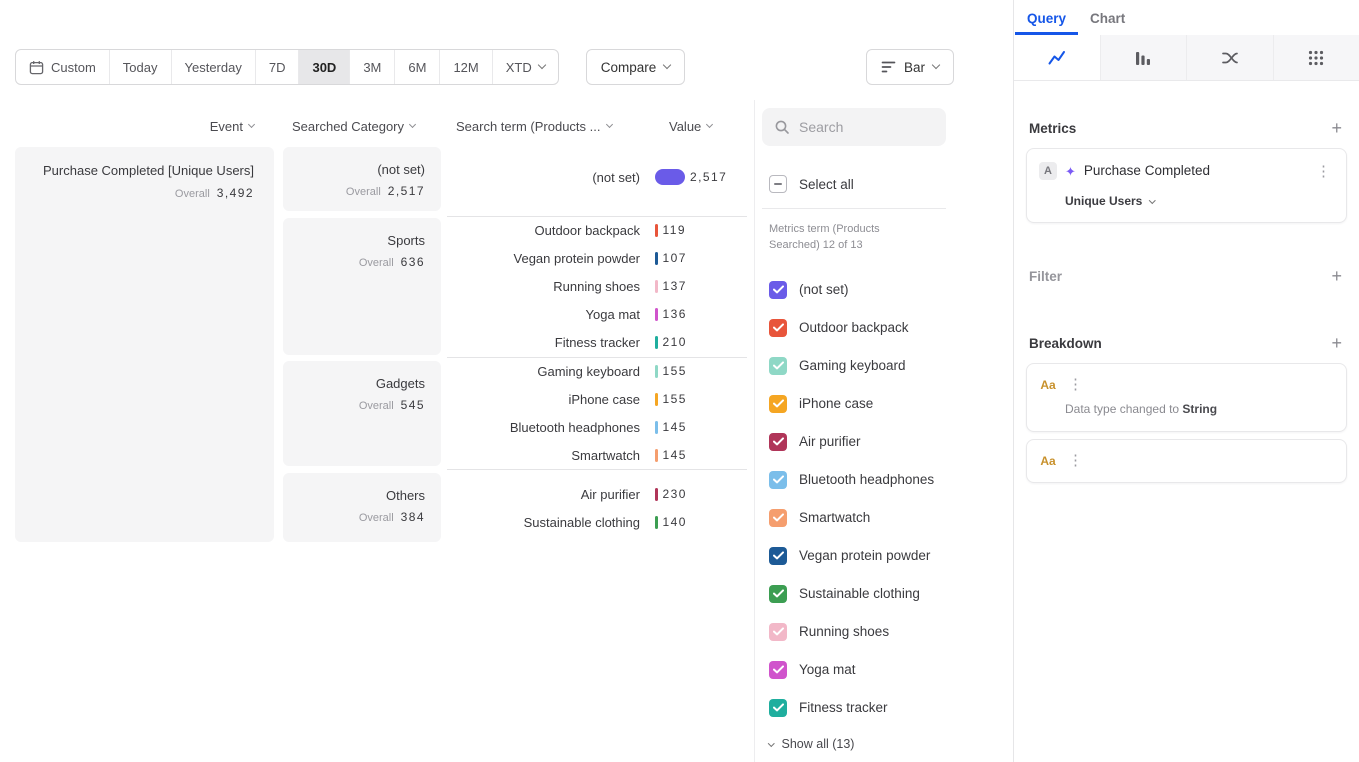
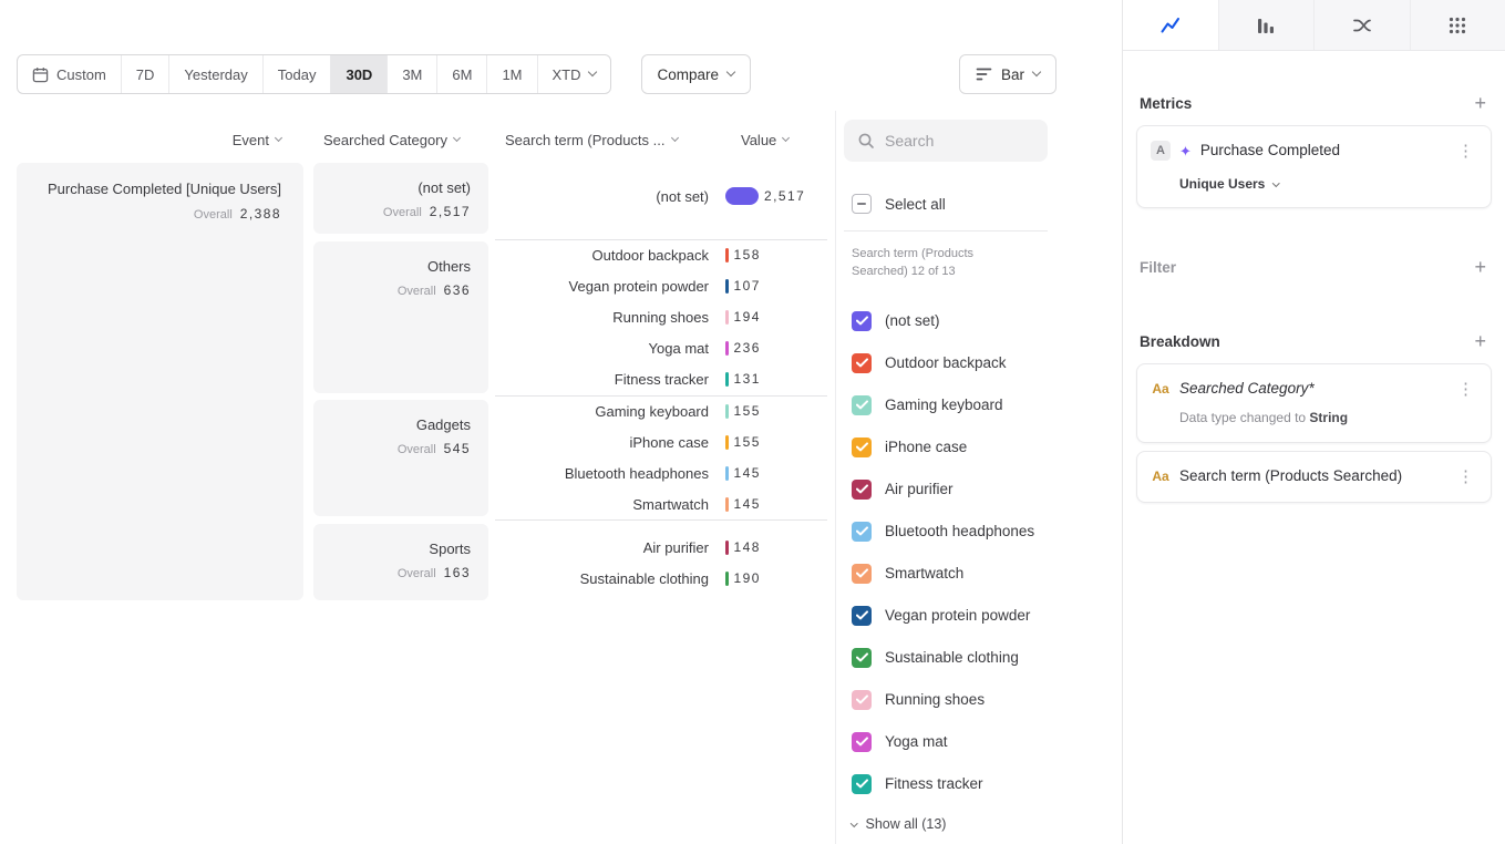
  Custom
- Today
+ 7D
  Yesterday
- 7D
+ Today
  30D
  3M
  6M
- 12M
+ 1M
  XTD
  Compare
  Bar
  Event
  Searched Category
  Search term (Products ...
  Value
  Purchase Completed [Unique Users]
- Overall 3,492
+ Overall 2,388
  (not set)
  Overall 2,517
  (not set)
  2,517
- Sports
+ Others
  Overall 636
  Outdoor backpack
- 119
+ 158
  Vegan protein powder
  107
  Running shoes
- 137
+ 194
  Yoga mat
- 136
+ 236
  Fitness tracker
- 210
+ 131
  Gadgets
  Overall 545
  Gaming keyboard
  155
  iPhone case
  155
  Bluetooth headphones
  145
  Smartwatch
  145
- Others
+ Sports
- Overall 384
+ Overall 163
  Air purifier
- 230
+ 148
  Sustainable clothing
- 140
+ 190
  Search
  Select all
- Metrics term (Products Searched) 12 of 13
+ Search term (Products Searched) 12 of 13
  (not set)
  Outdoor backpack
  Gaming keyboard
  iPhone case
  Air purifier
  Bluetooth headphones
  Smartwatch
  Vegan protein powder
  Sustainable clothing
  Running shoes
  Yoga mat
  Fitness tracker
  Show all (13)
- Query
- Chart
  Metrics
  +
  A
  ✦
  Purchase Completed
  ⋮
  Unique Users
  Filter
  +
  Breakdown
  +
  Aa
+ Searched Category*
  ⋮
  Data type changed to String
  Aa
+ Search term (Products Searched)
  ⋮
